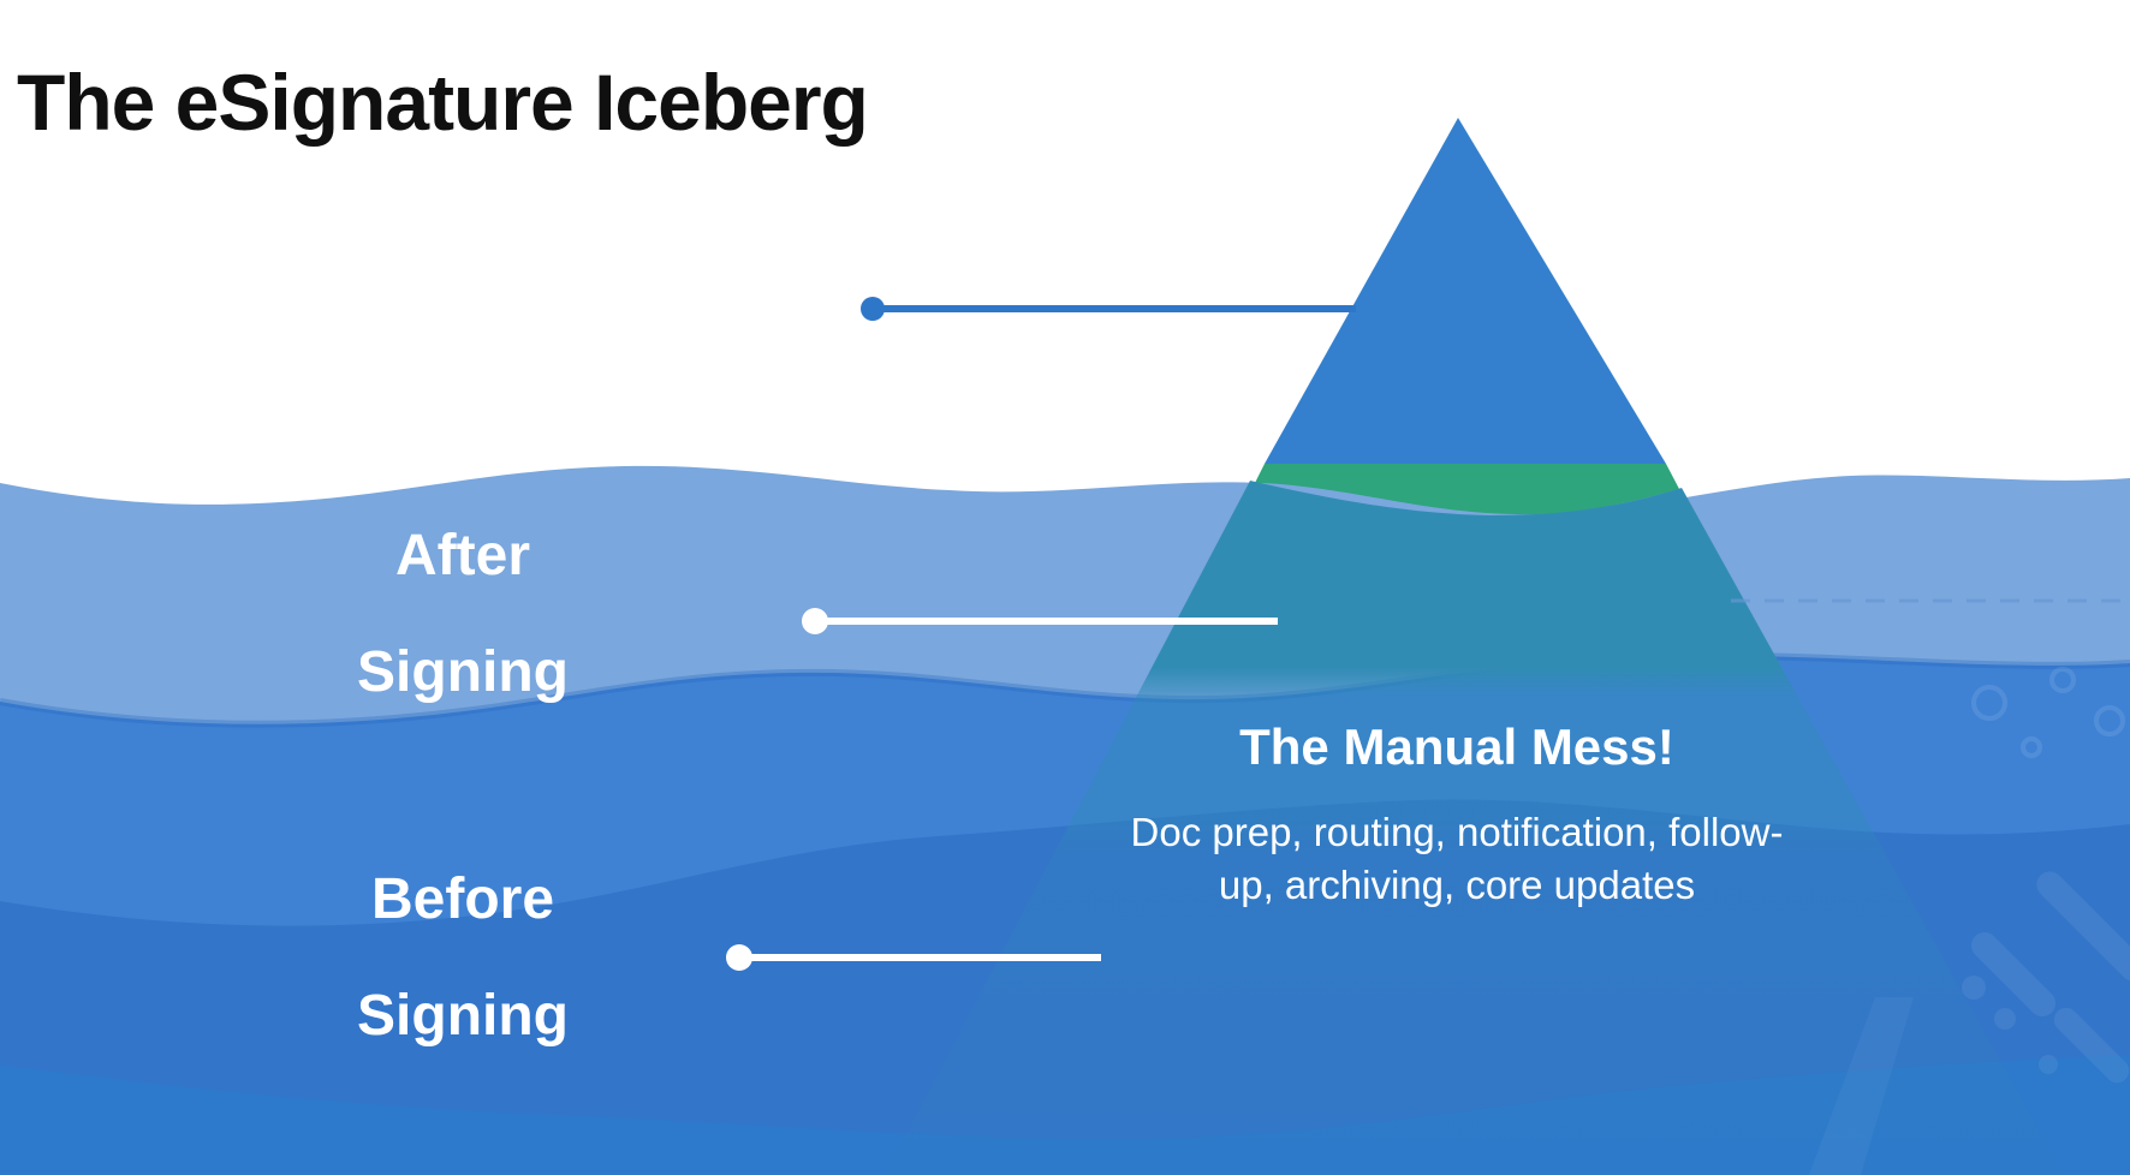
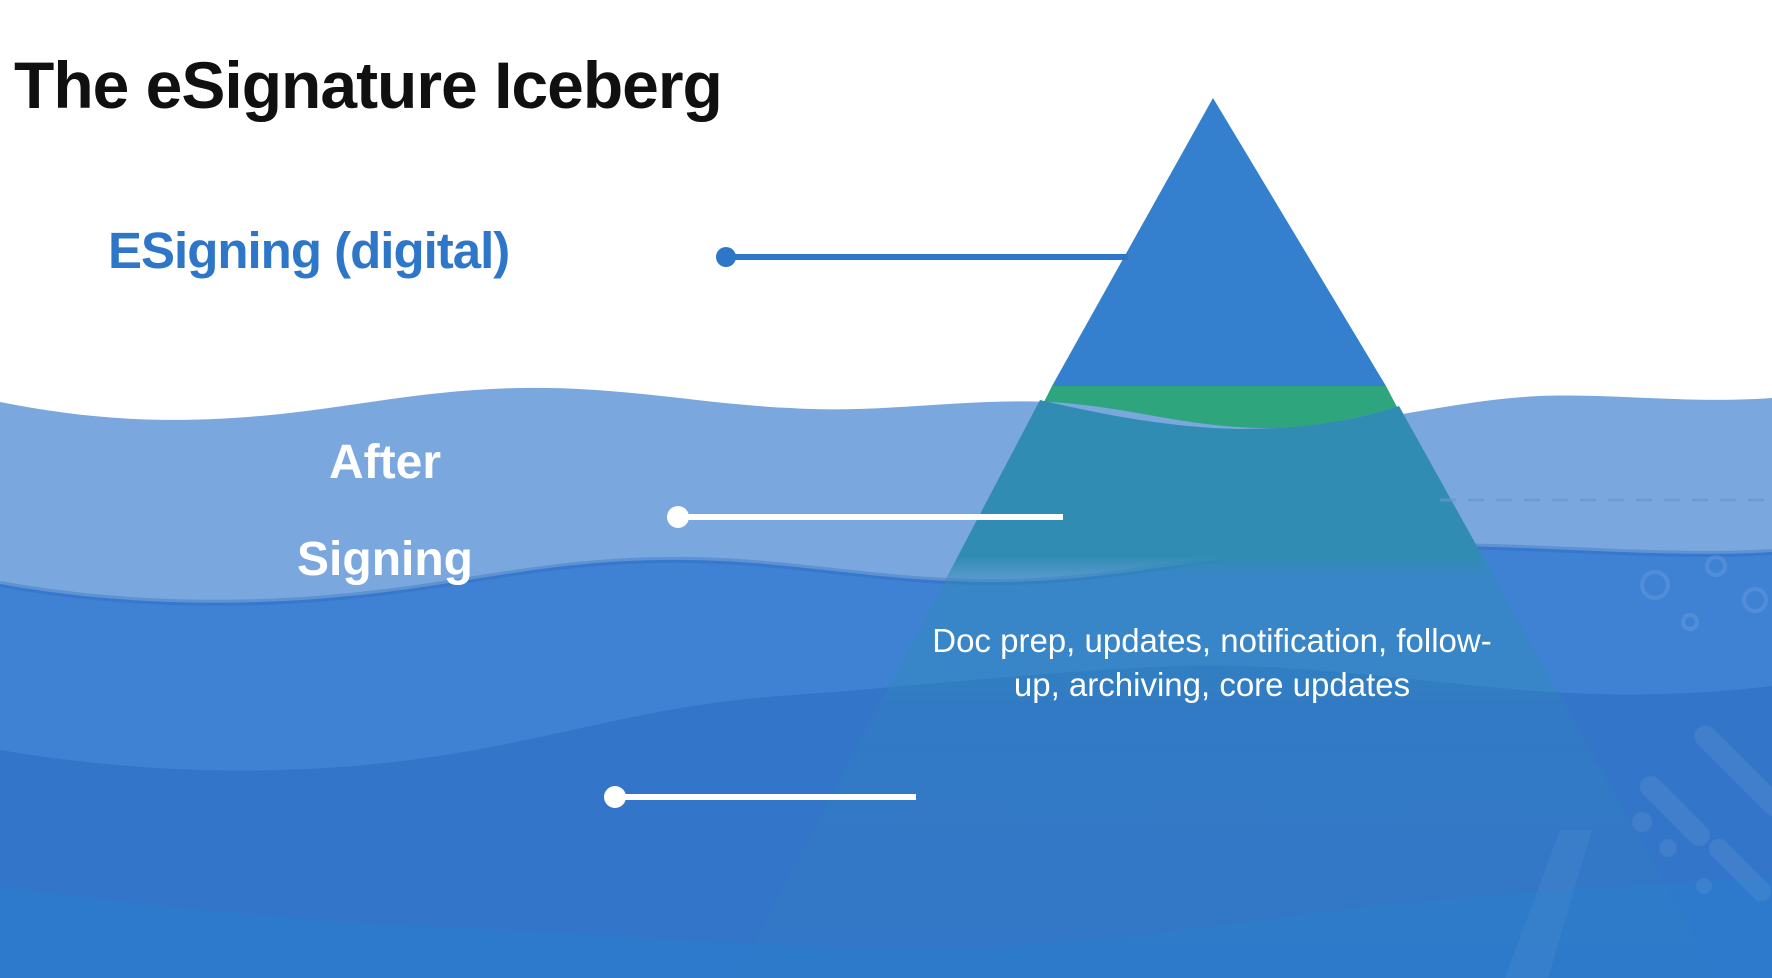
  The eSignature Iceberg
+ ESigning (digital)
  After Signing
- Before Signing
- The Manual Mess!
- Doc prep, routing, notification, follow-up, archiving, core updates
+ Doc prep, updates, notification, follow-up, archiving, core updates
